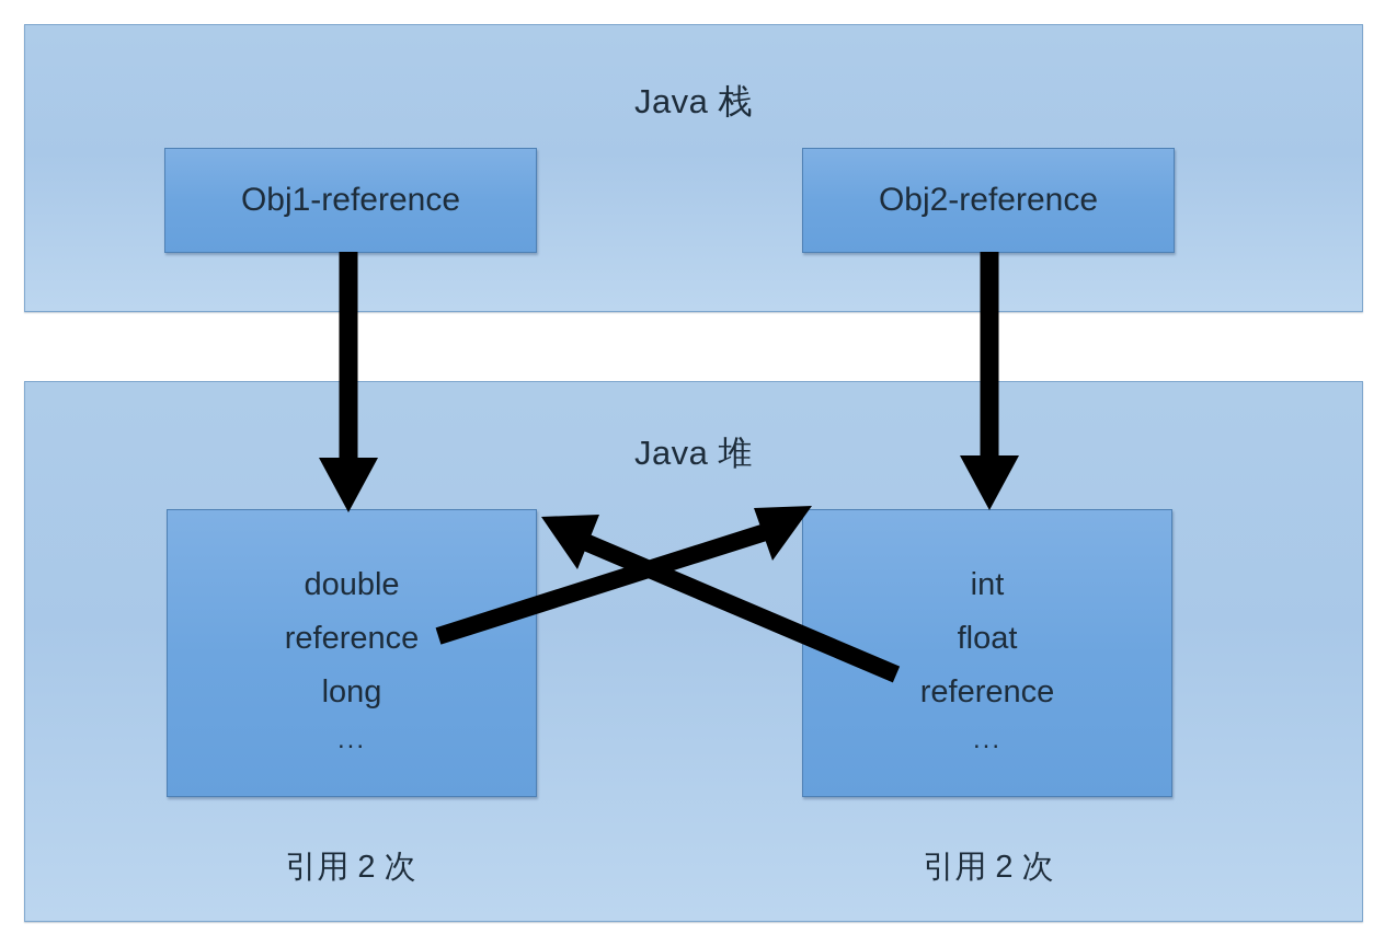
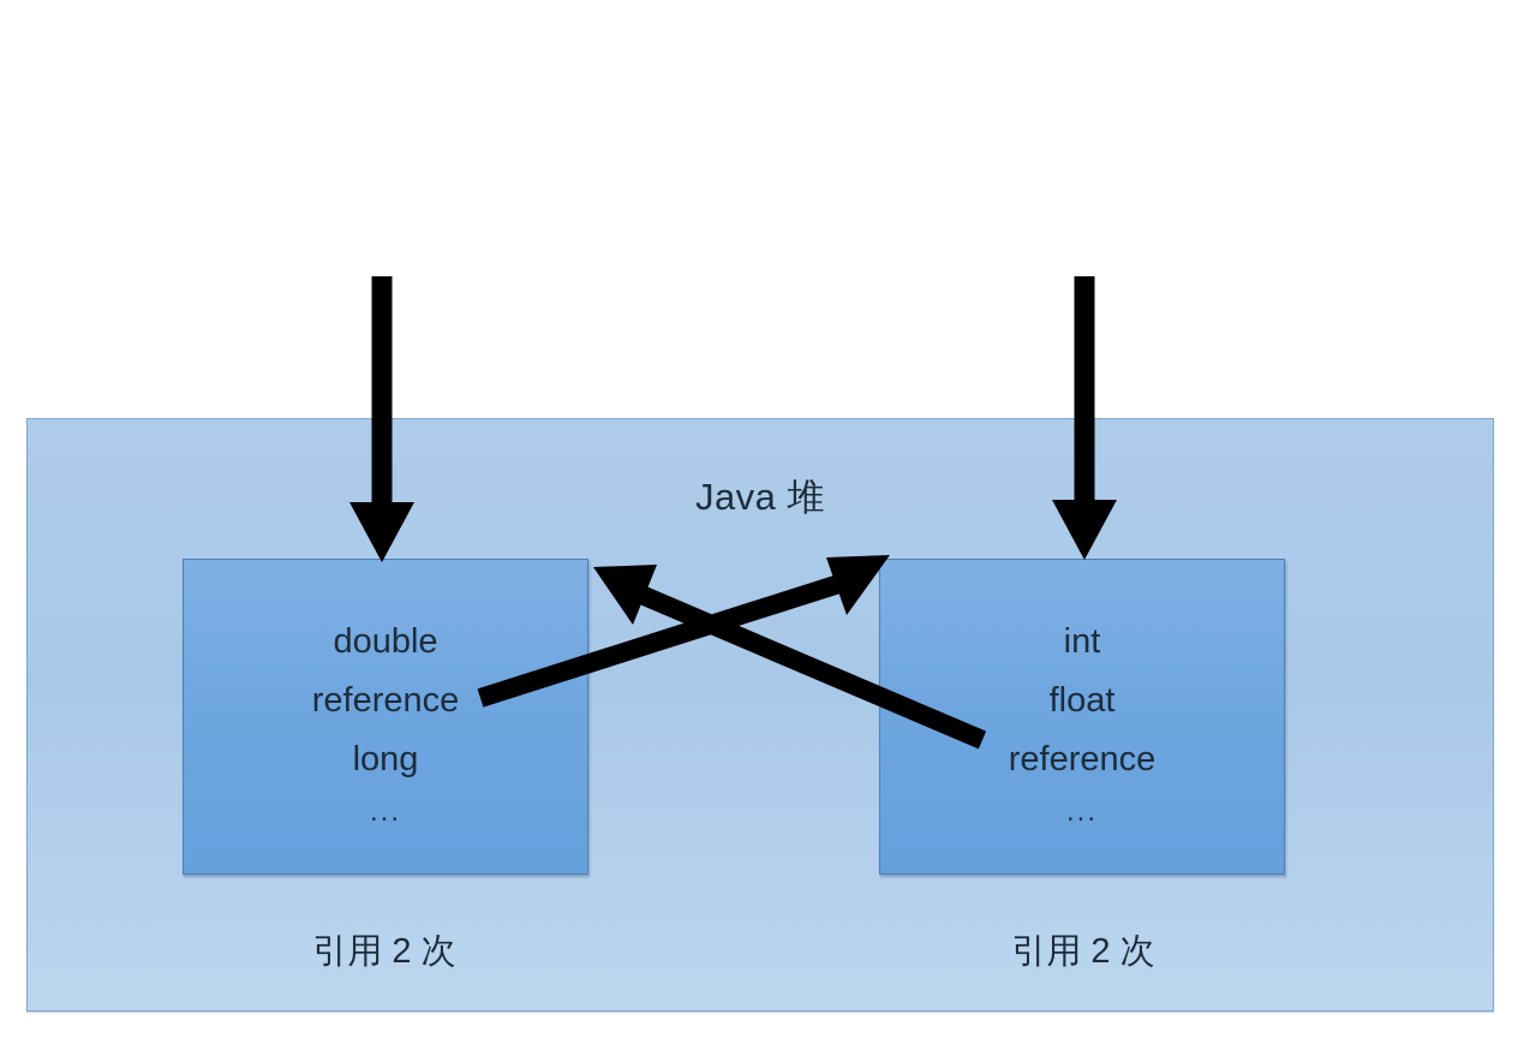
- Java 栈
- Obj1-reference
- Obj2-reference
  Java 堆
  double
  reference
  long
  ...
  int
  float
  reference
  ...
  引用 2 次
  引用 2 次
